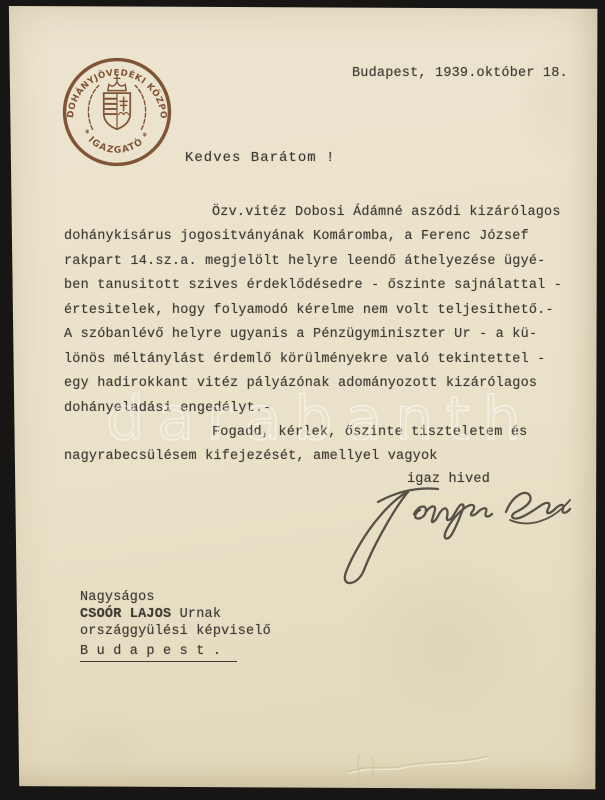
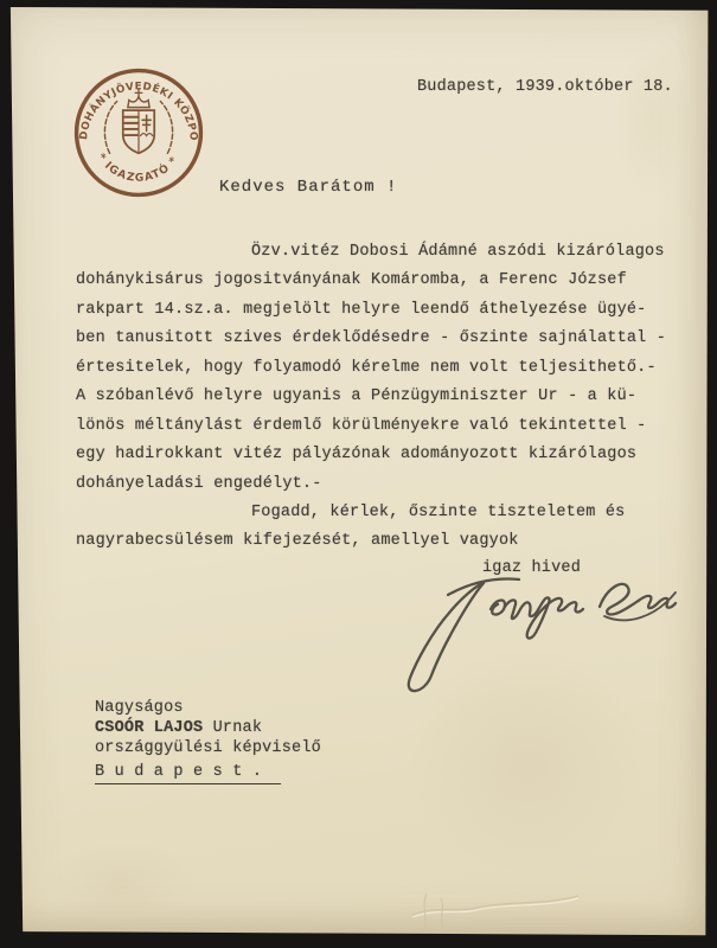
- darabanth
